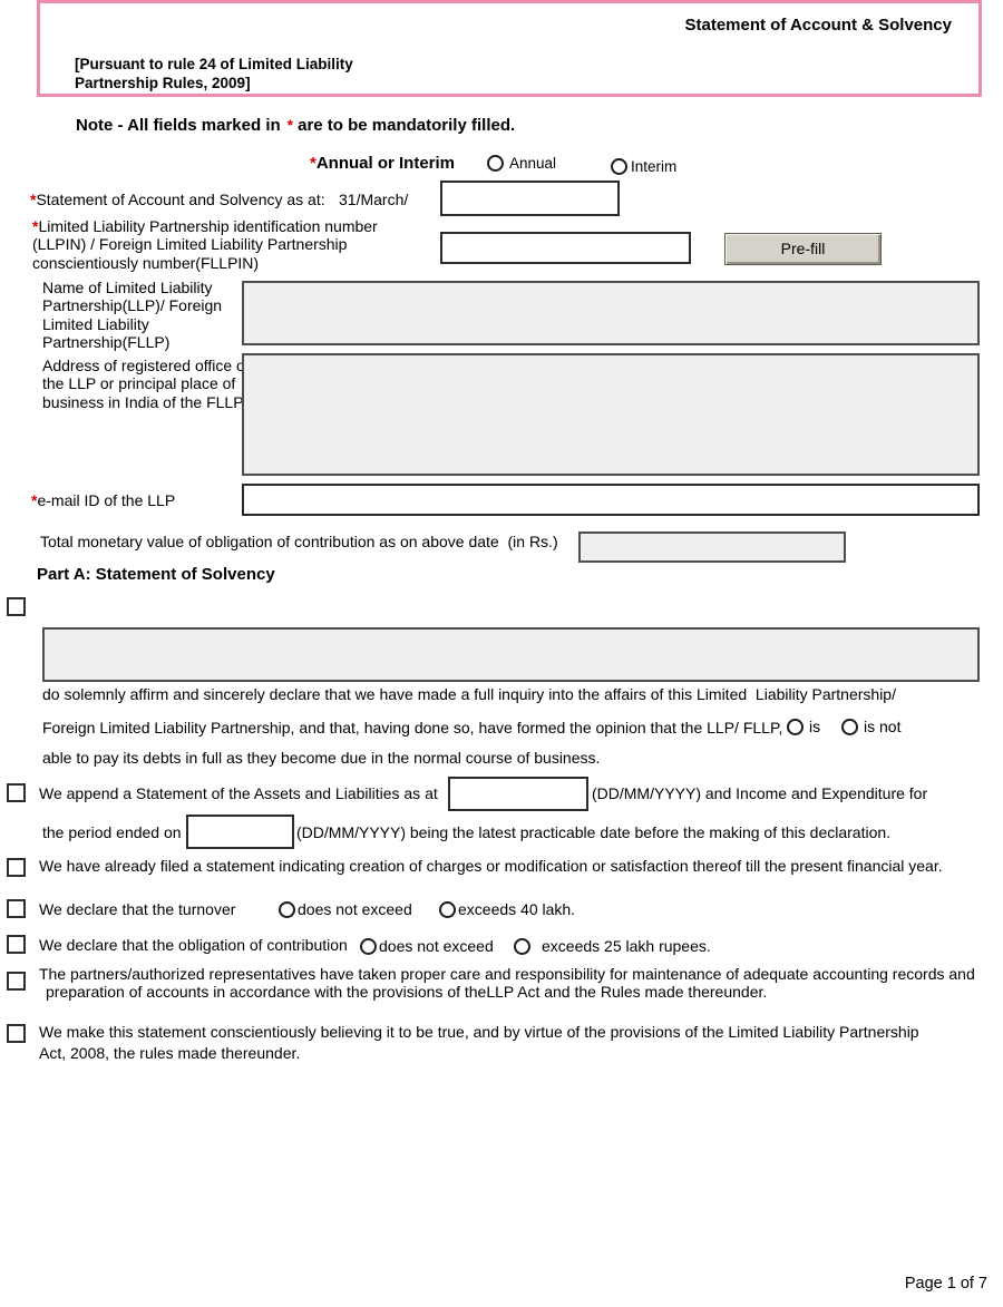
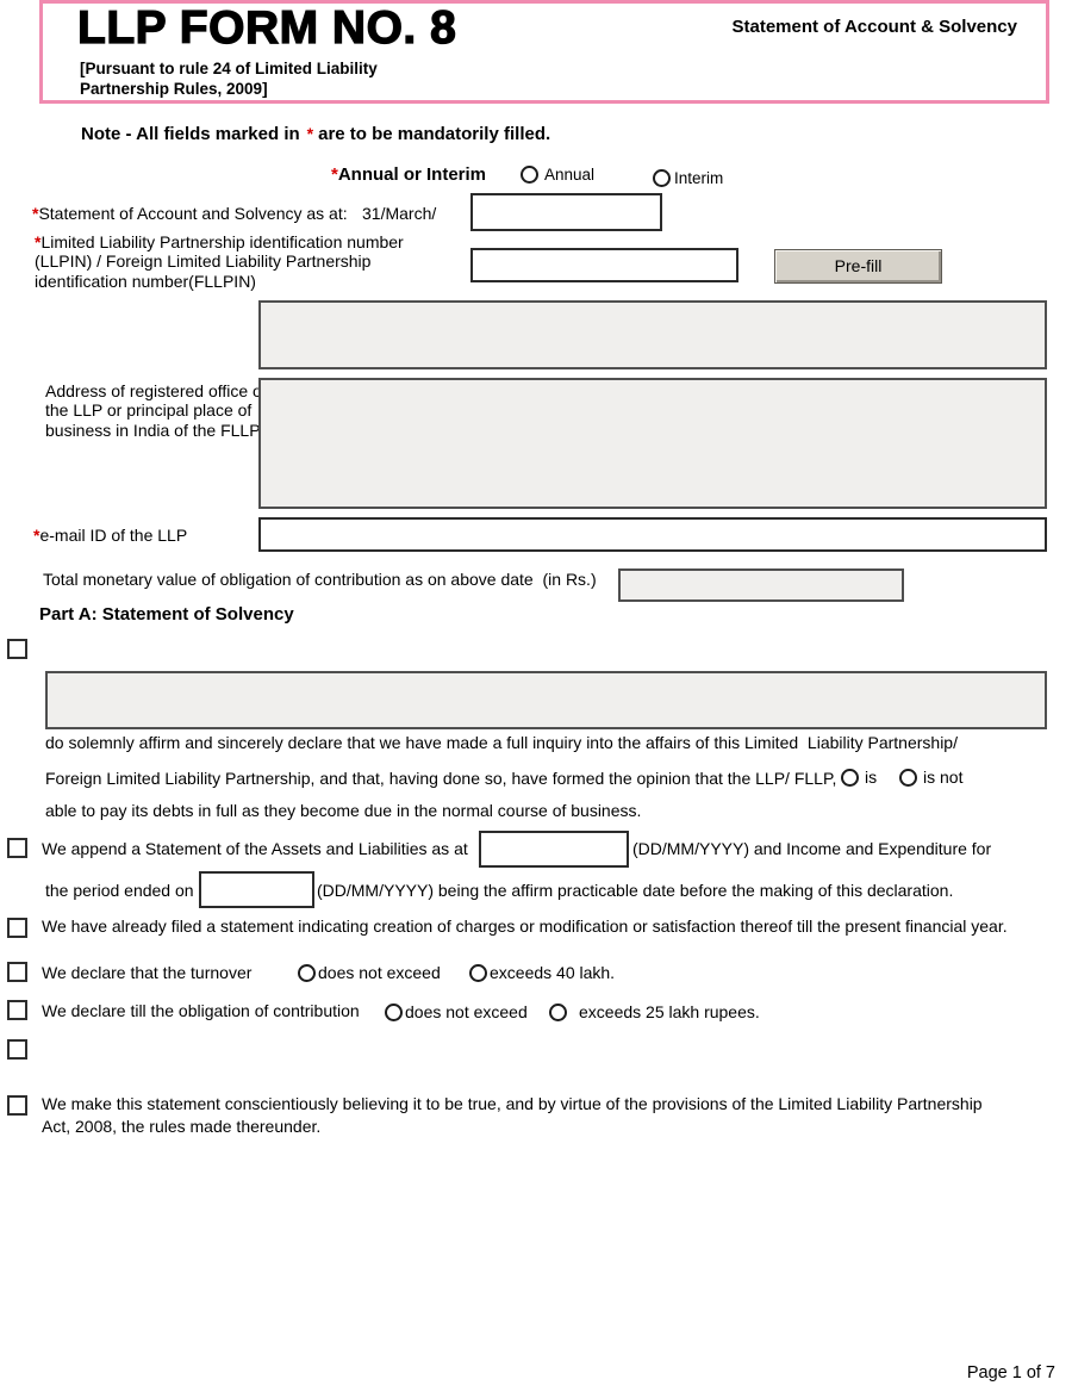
+ LLP FORM NO. 8
  [Pursuant to rule 24 of Limited Liability
  Partnership Rules, 2009]
  Statement of Account & Solvency
  Note - All fields marked in * are to be mandatorily filled.
  *Annual or Interim
  Annual
  Interim
  *Statement of Account and Solvency as at:
  31/March/
- *Limited Liability Partnership identification number (LLPIN) / Foreign Limited Liability Partnership conscientiously number(FLLPIN)
+ *Limited Liability Partnership identification number (LLPIN) / Foreign Limited Liability Partnership identification number(FLLPIN)
  Pre-fill
- Name of Limited Liability Partnership(LLP)/ Foreign Limited Liability Partnership(FLLP)
  Address of registered office o the LLP or principal place of business in India of the FLLP
  *e-mail ID of the LLP
  Total monetary value of obligation of contribution as on above date (in Rs.)
  Part A: Statement of Solvency
  do solemnly affirm and sincerely declare that we have made a full inquiry into the affairs of this Limited Liability Partnership/
  Foreign Limited Liability Partnership, and that, having done so, have formed the opinion that the LLP/ FLLP,
  is
  is not
  able to pay its debts in full as they become due in the normal course of business.
  We append a Statement of the Assets and Liabilities as at
  (DD/MM/YYYY) and Income and Expenditure for
  the period ended on
- (DD/MM/YYYY) being the latest practicable date before the making of this declaration.
+ (DD/MM/YYYY) being the affirm practicable date before the making of this declaration.
  We have already filed a statement indicating creation of charges or modification or satisfaction thereof till the present financial year.
  We declare that the turnover
  does not exceed
  exceeds 40 lakh.
- We declare that the obligation of contribution
+ We declare till the obligation of contribution
  does not exceed
  exceeds 25 lakh rupees.
- The partners/authorized representatives have taken proper care and responsibility for maintenance of adequate accounting records and preparation of accounts in accordance with the provisions of theLLP Act and the Rules made thereunder.
  We make this statement conscientiously believing it to be true, and by virtue of the provisions of the Limited Liability Partnership Act, 2008, the rules made thereunder.
  Page 1 of 7
